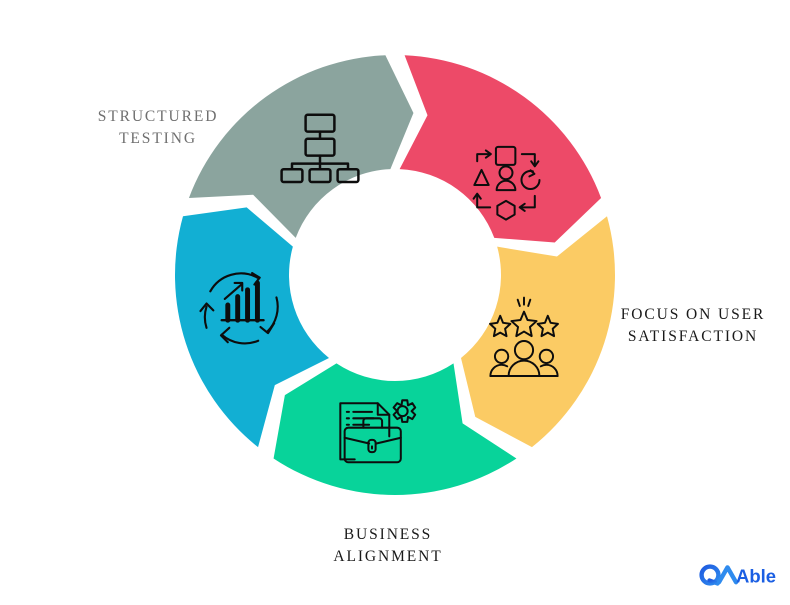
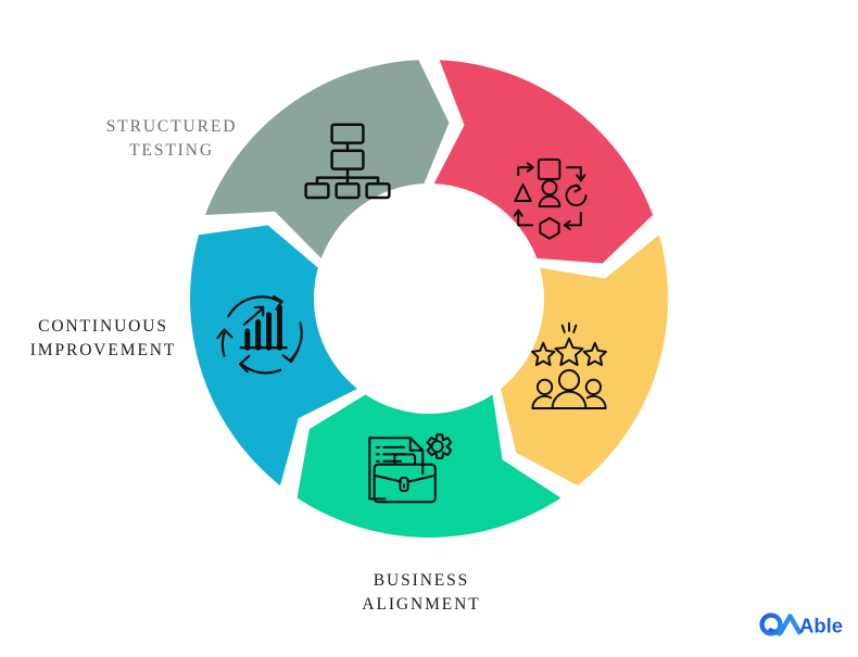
  STRUCTURED
  TESTING
- FOCUS ON USER
- SATISFACTION
  BUSINESS
  ALIGNMENT
+ CONTINUOUS
+ IMPROVEMENT
  Able
